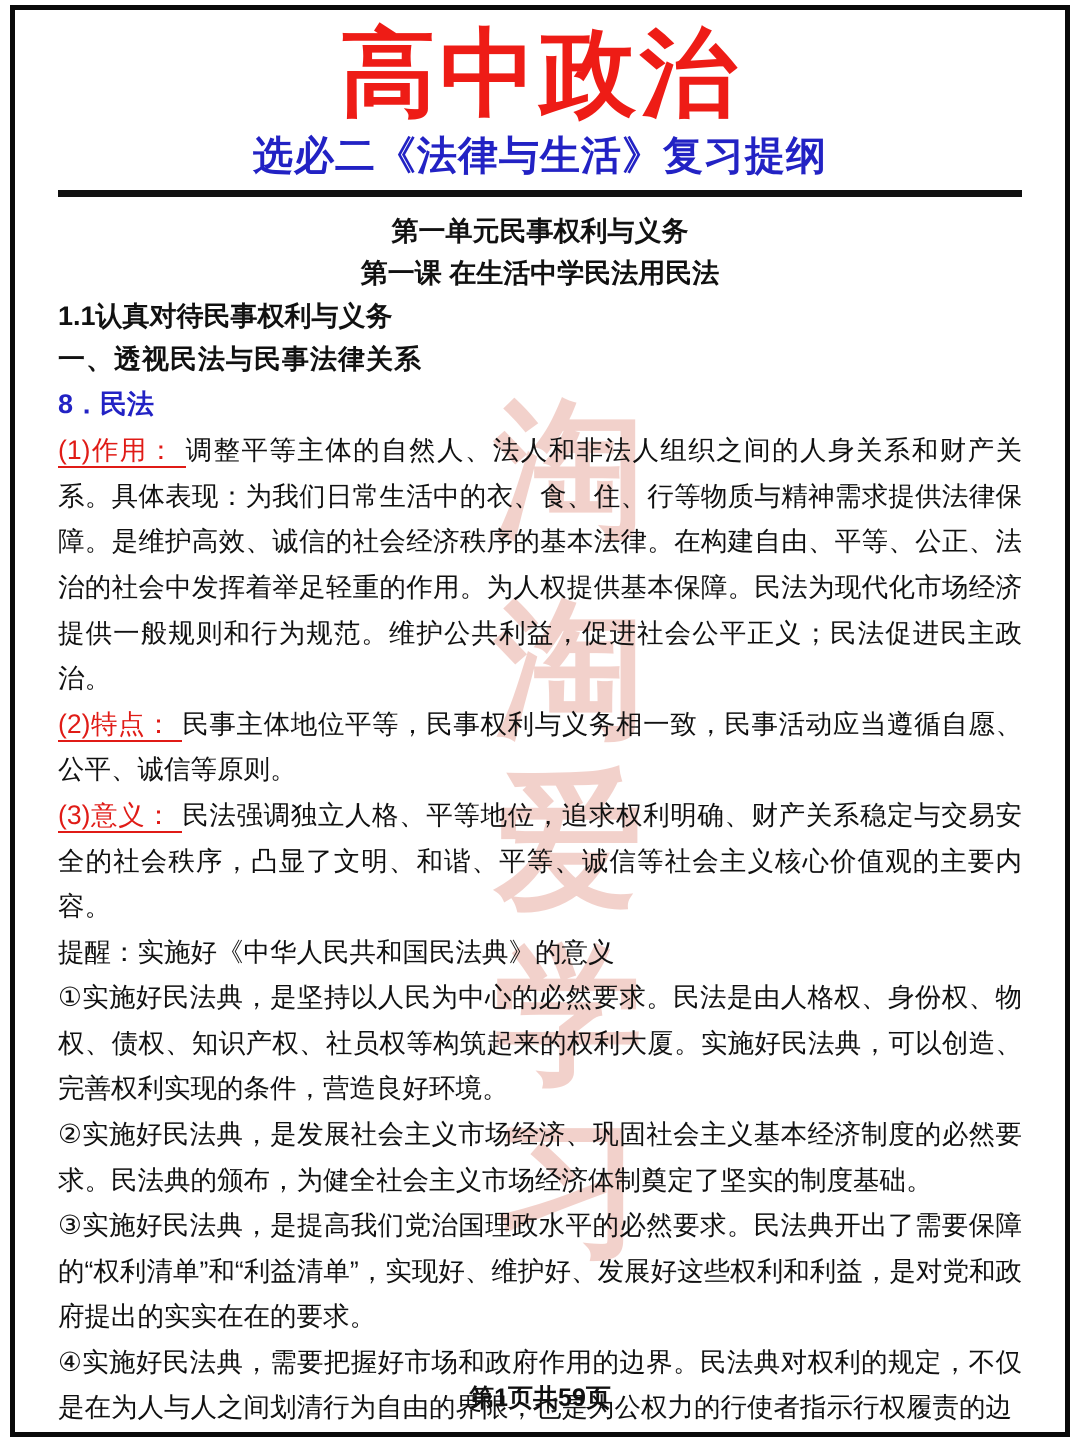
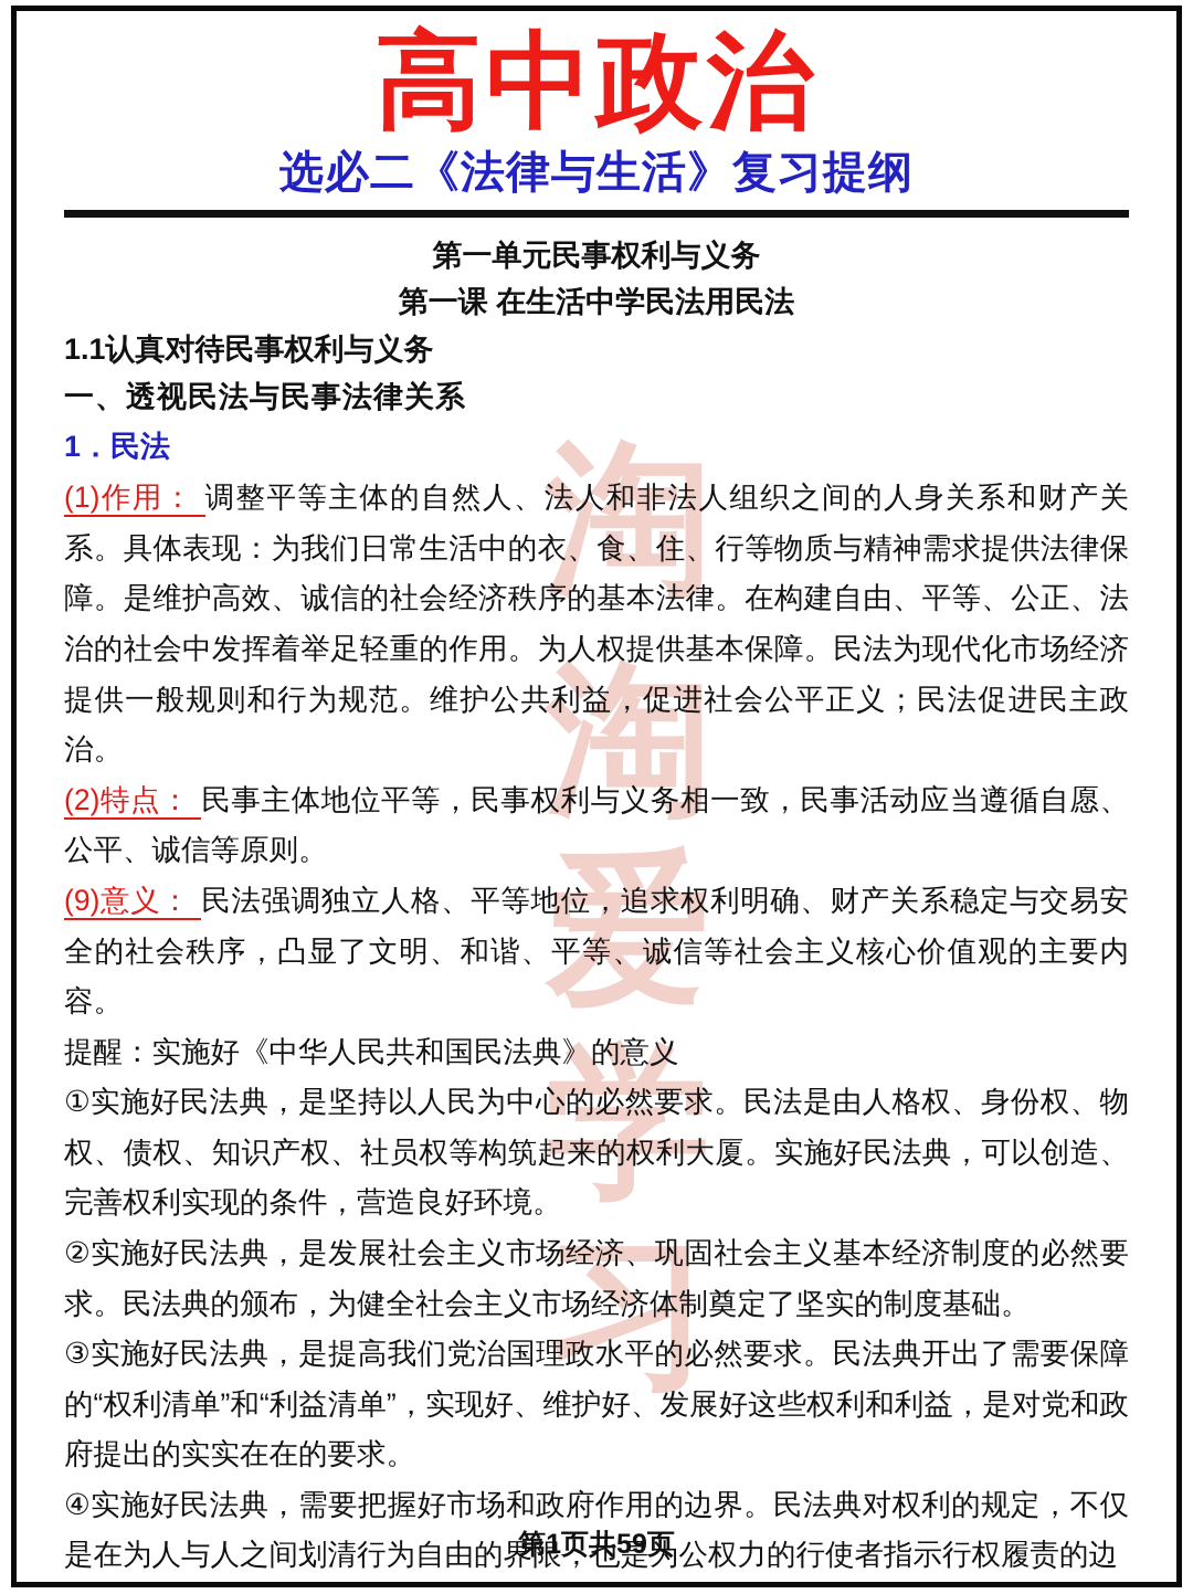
  淘
  淘
  爱
  学
  习
  高中政治
  选必二《法律与生活》复习提纲
  第一单元民事权利与义务
  第一课 在生活中学民法用民法
  1.1认真对待民事权利与义务
  一、透视民法与民事法律关系
- 8．民法
+ 1．民法
  (1)作用： 调整平等主体的自然人、法人和非法人组织之间的人身关系和财产关系。具体表现：为我们日常生活中的衣、食、住、行等物质与精神需求提供法律保障。是维护高效、诚信的社会经济秩序的基本法律。在构建自由、平等、公正、法治的社会中发挥着举足轻重的作用。为人权提供基本保障。民法为现代化市场经济提供一般规则和行为规范。维护公共利益，促进社会公平正义；民法促进民主政治。
  (2)特点： 民事主体地位平等，民事权利与义务相一致，民事活动应当遵循自愿、公平、诚信等原则。
- (3)意义： 民法强调独立人格、平等地位，追求权利明确、财产关系稳定与交易安全的社会秩序，凸显了文明、和谐、平等、诚信等社会主义核心价值观的主要内容。
+ (9)意义： 民法强调独立人格、平等地位，追求权利明确、财产关系稳定与交易安全的社会秩序，凸显了文明、和谐、平等、诚信等社会主义核心价值观的主要内容。
  提醒：实施好《中华人民共和国民法典》的意义
  ①实施好民法典，是坚持以人民为中心的必然要求。民法是由人格权、身份权、物权、债权、知识产权、社员权等构筑起来的权利大厦。实施好民法典，可以创造、完善权利实现的条件，营造良好环境。
  ②实施好民法典，是发展社会主义市场经济、巩固社会主义基本经济制度的必然要求。民法典的颁布，为健全社会主义市场经济体制奠定了坚实的制度基础。
  ③实施好民法典，是提高我们党治国理政水平的必然要求。民法典开出了需要保障的“权利清单”和“利益清单”，实现好、维护好、发展好这些权利和利益，是对党和政府提出的实实在在的要求。
  ④实施好民法典，需要把握好市场和政府作用的边界。民法典对权利的规定，不仅是在为人与人之间划清行为自由的界限，也是为公权力的行使者指示行权履责的边
  第1页共59页
